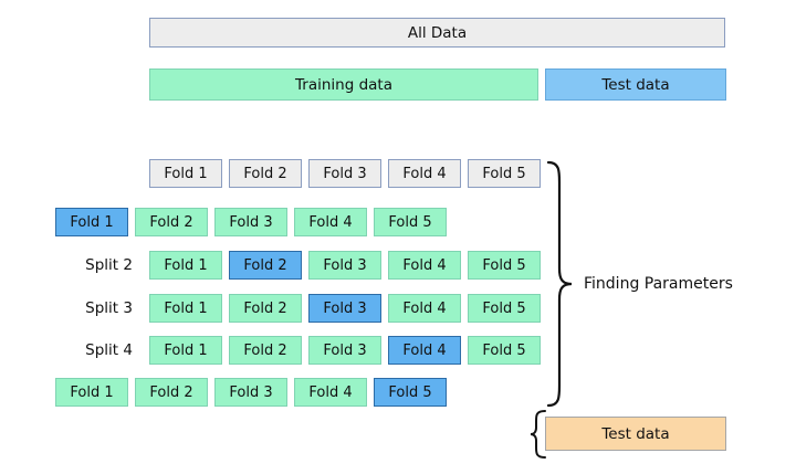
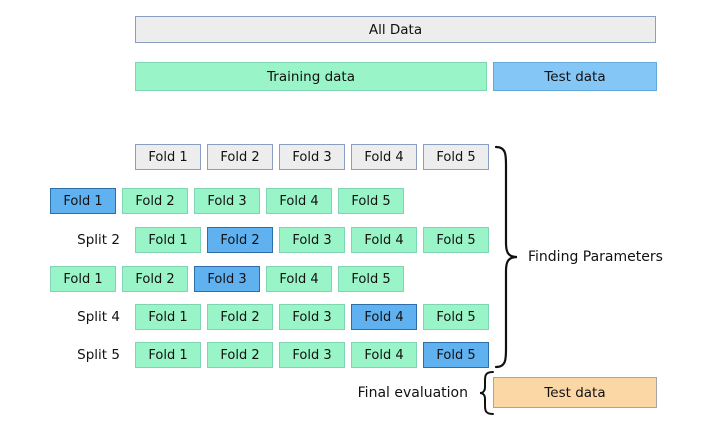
  All Data
  Training data
  Test data
  Fold 1
  Fold 2
  Fold 3
  Fold 4
  Fold 5
  Fold 1
  Fold 2
  Fold 3
  Fold 4
  Fold 5
  Split 2
  Fold 1
  Fold 2
  Fold 3
  Fold 4
  Fold 5
- Split 3
  Fold 1
  Fold 2
  Fold 3
  Fold 4
  Fold 5
  Split 4
  Fold 1
  Fold 2
  Fold 3
  Fold 4
  Fold 5
+ Split 5
  Fold 1
  Fold 2
  Fold 3
  Fold 4
  Fold 5
  Finding Parameters
+ Final evaluation
  Test data
